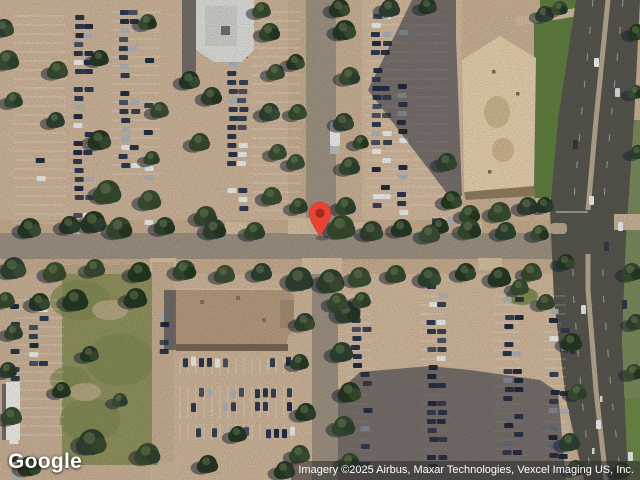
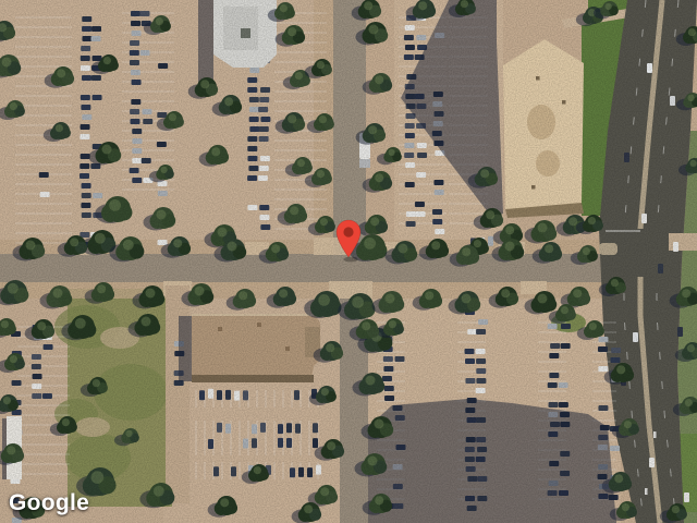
  Google
- Imagery ©2025 Airbus, Maxar Technologies, Vexcel Imaging US, Inc.
